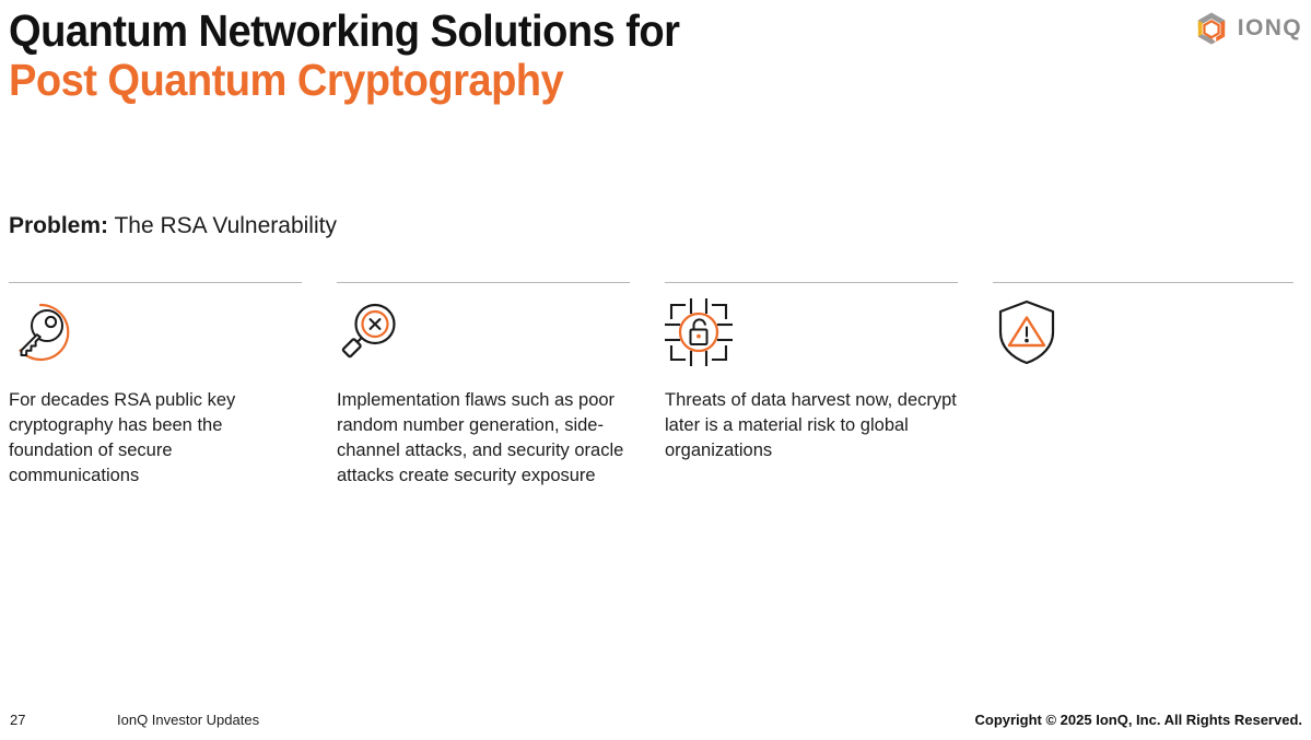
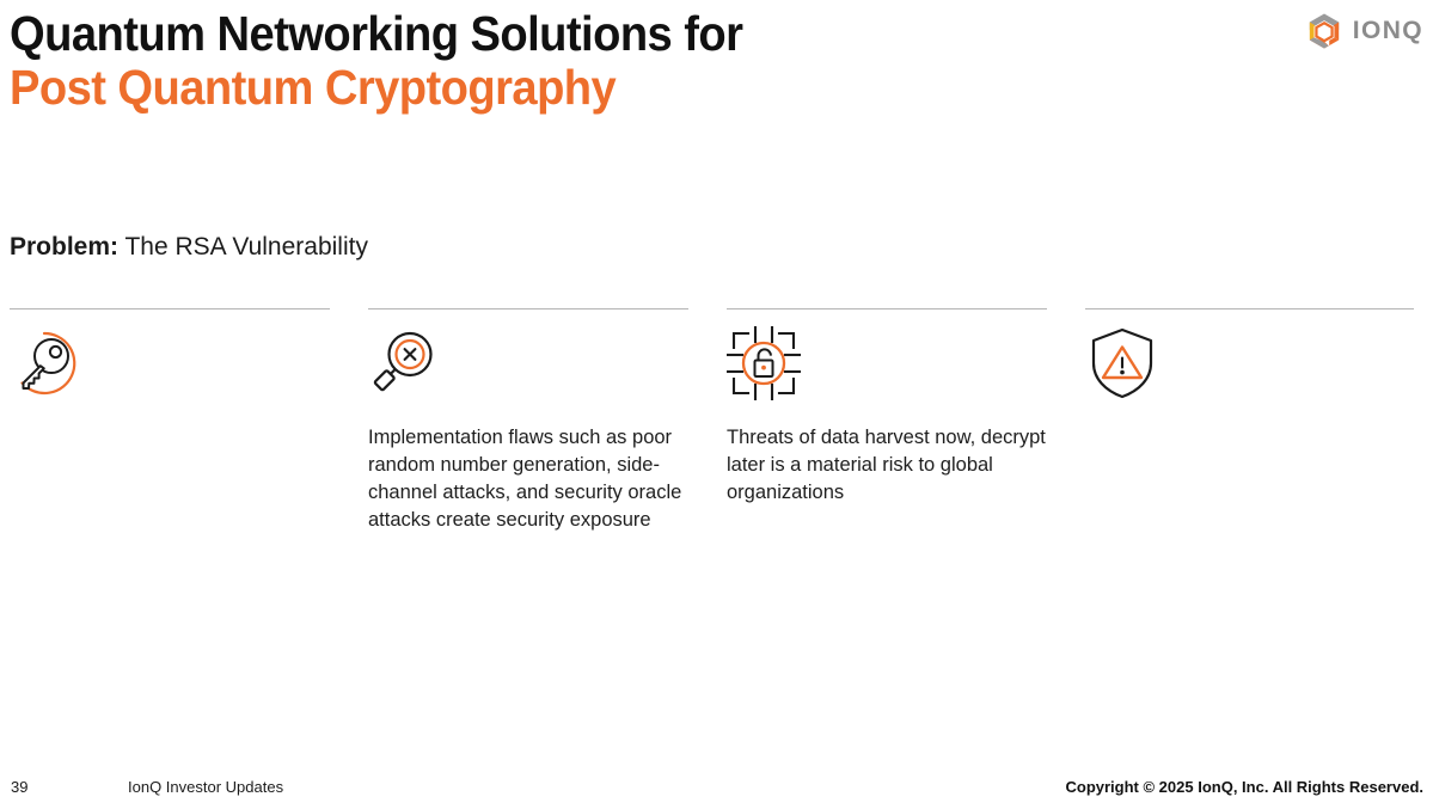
  Quantum Networking Solutions for
  Post Quantum Cryptography
  IONQ
  Problem: The RSA Vulnerability
- For decades RSA public key cryptography has been the foundation of secure communications
  Implementation flaws such as poor random number generation, side-channel attacks, and security oracle attacks create security exposure
  Threats of data harvest now, decrypt later is a material risk to global organizations
- 27
+ 39
  IonQ Investor Updates
  Copyright © 2025 IonQ, Inc. All Rights Reserved.
